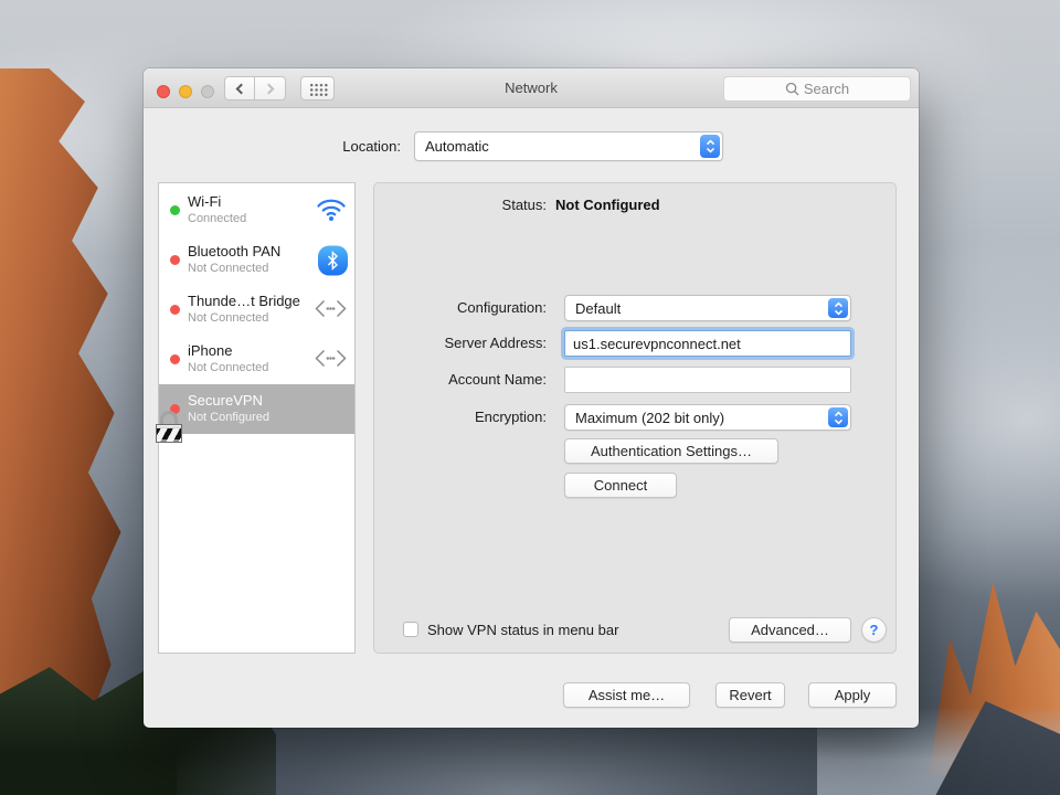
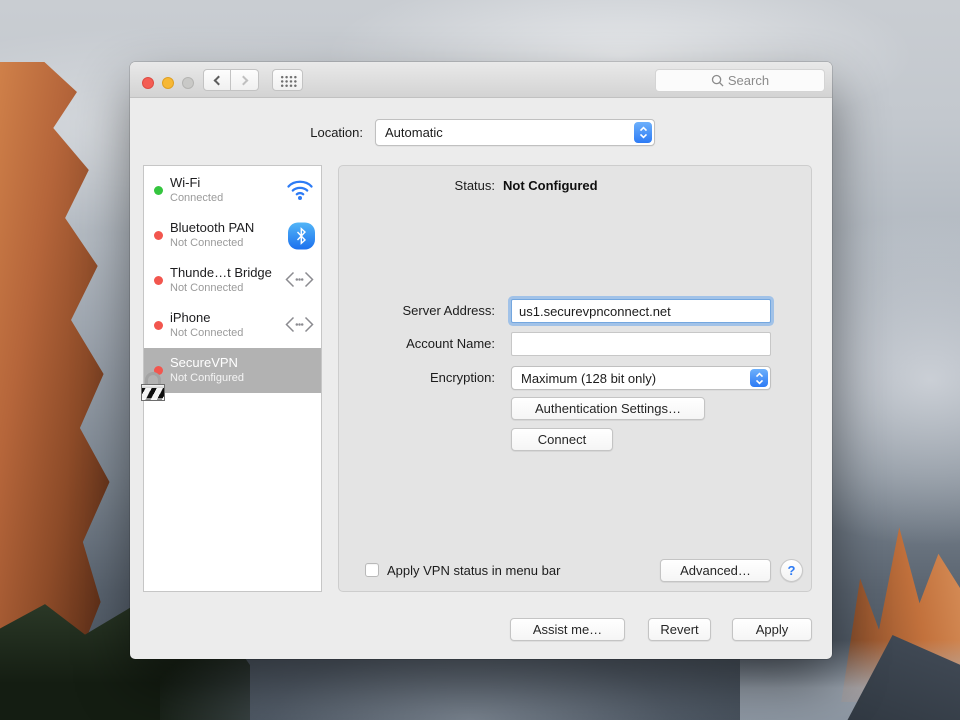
- Network
  Search
  Location:
  Automatic
  Wi-Fi
  Connected
  Bluetooth PAN
  Not Connected
  Thunde…t Bridge
  Not Connected
  iPhone
  Not Connected
  SecureVPN
  Not Configured
  Status:
  Not Configured
- Configuration:
- Default
  Server Address:
  us1.securevpnconnect.net
  Account Name:
  Encryption:
- Maximum (202 bit only)
+ Maximum (128 bit only)
  Authentication Settings…
  Connect
- Show VPN status in menu bar
+ Apply VPN status in menu bar
  Advanced…
  ?
  Assist me…
  Revert
  Apply
